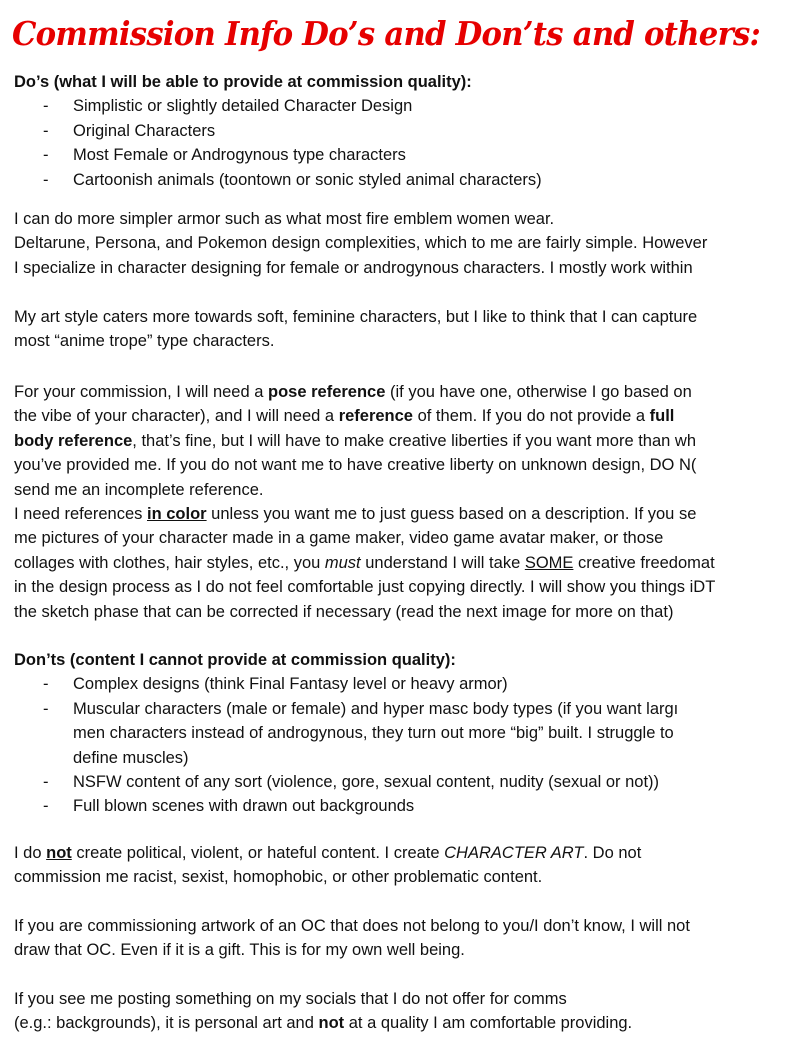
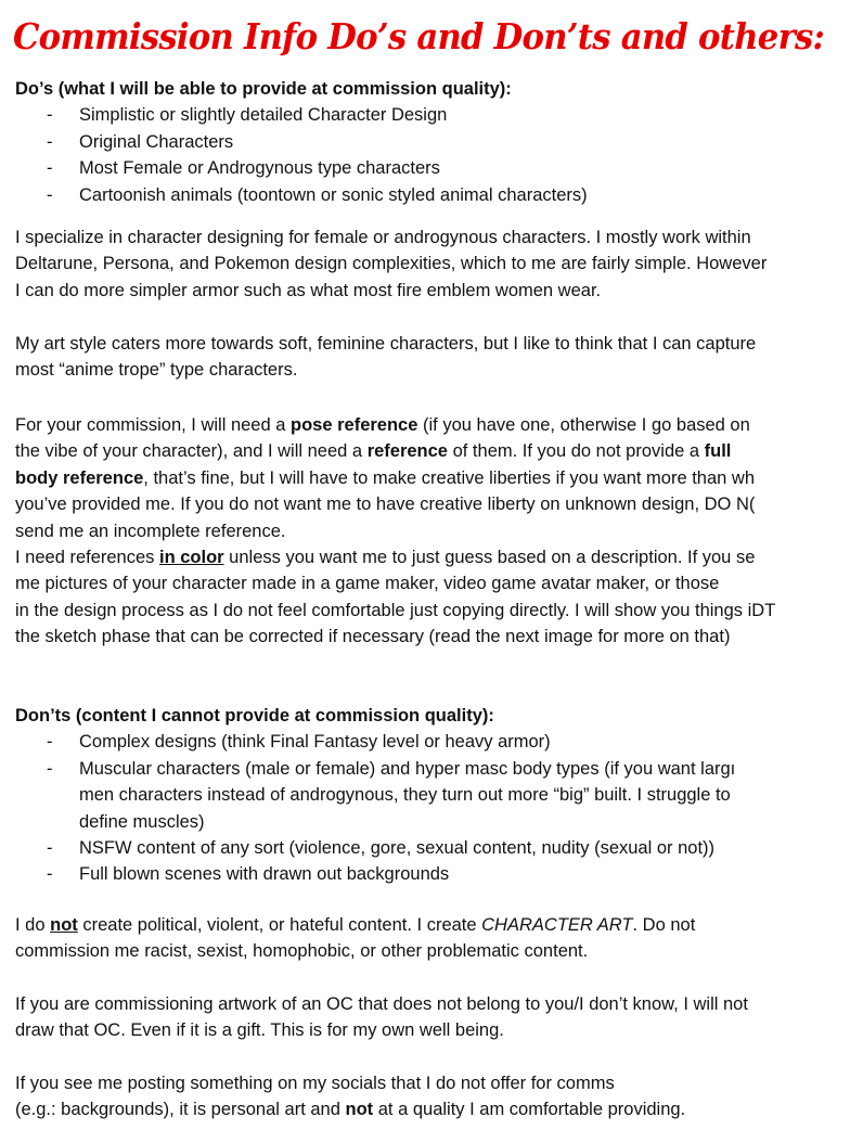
  Commission Info Do’s and Don’ts and others:
  Do’s (what I will be able to provide at commission quality):
  -
  Simplistic or slightly detailed Character Design
  -
  Original Characters
  -
  Most Female or Androgynous type characters
  -
  Cartoonish animals (toontown or sonic styled animal characters)
- I can do more simpler armor such as what most fire emblem women wear.
+ I specialize in character designing for female or androgynous characters. I mostly work within
  Deltarune, Persona, and Pokemon design complexities, which to me are fairly simple. However
- I specialize in character designing for female or androgynous characters. I mostly work within
+ I can do more simpler armor such as what most fire emblem women wear.
  My art style caters more towards soft, feminine characters, but I like to think that I can capture
  most “anime trope” type characters.
  For your commission, I will need a pose reference (if you have one, otherwise I go based on
  the vibe of your character), and I will need a reference of them. If you do not provide a full
  body reference, that’s fine, but I will have to make creative liberties if you want more than wh
  you’ve provided me. If you do not want me to have creative liberty on unknown design, DO N(
  send me an incomplete reference.
  I need references in color unless you want me to just guess based on a description. If you se
  me pictures of your character made in a game maker, video game avatar maker, or those
- collages with clothes, hair styles, etc., you must understand I will take SOME creative freedomat
  in the design process as I do not feel comfortable just copying directly. I will show you things iDT
  the sketch phase that can be corrected if necessary (read the next image for more on that)
  Don’ts (content I cannot provide at commission quality):
  -
  Complex designs (think Final Fantasy level or heavy armor)
  -
  Muscular characters (male or female) and hyper masc body types (if you want largı
  men characters instead of androgynous, they turn out more “big” built. I struggle to
  define muscles)
  -
  NSFW content of any sort (violence, gore, sexual content, nudity (sexual or not))
  -
  Full blown scenes with drawn out backgrounds
  I do not create political, violent, or hateful content. I create CHARACTER ART. Do not
  commission me racist, sexist, homophobic, or other problematic content.
  If you are commissioning artwork of an OC that does not belong to you/I don’t know, I will not
  draw that OC. Even if it is a gift. This is for my own well being.
  If you see me posting something on my socials that I do not offer for comms
  (e.g.: backgrounds), it is personal art and not at a quality I am comfortable providing.
